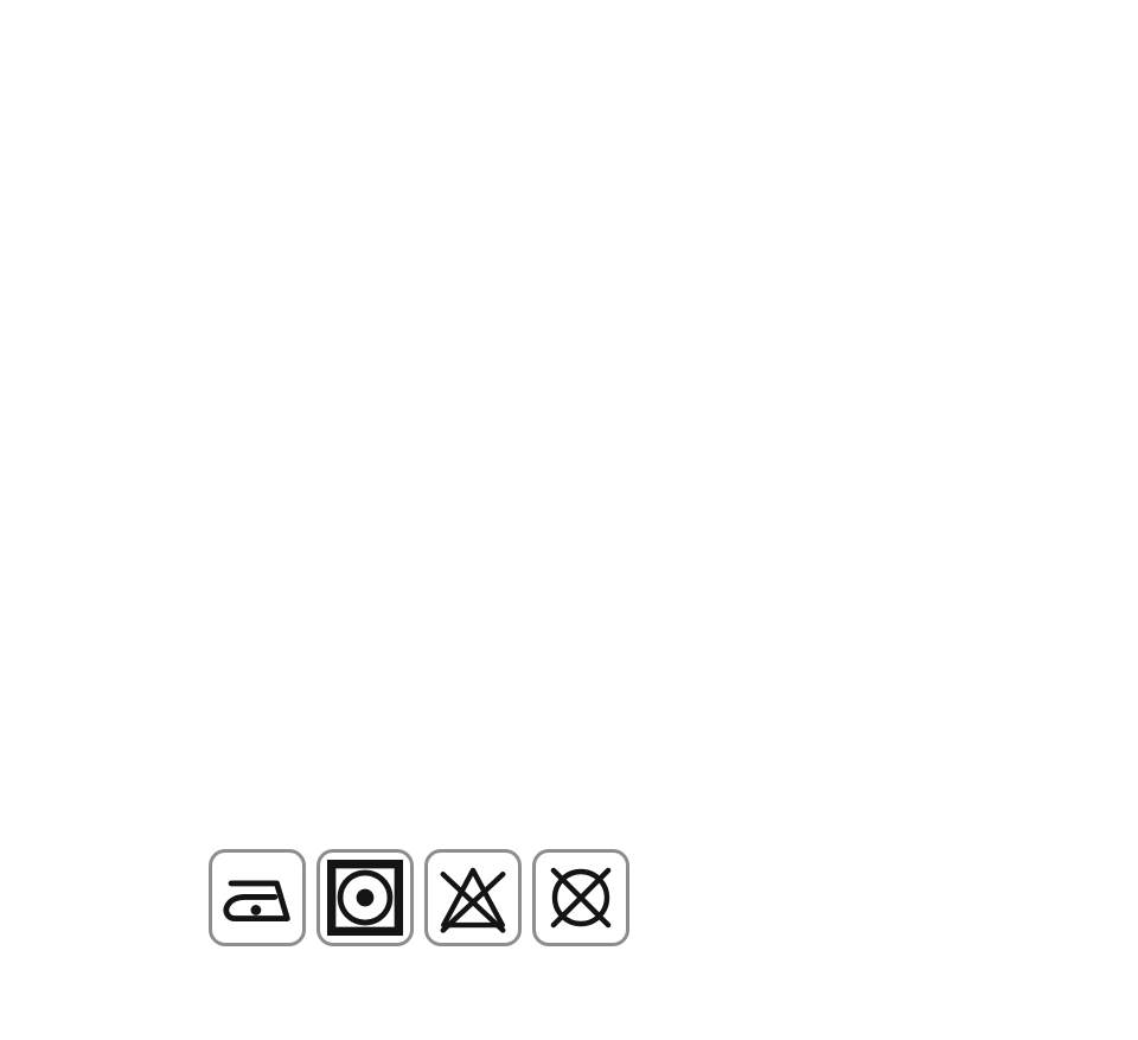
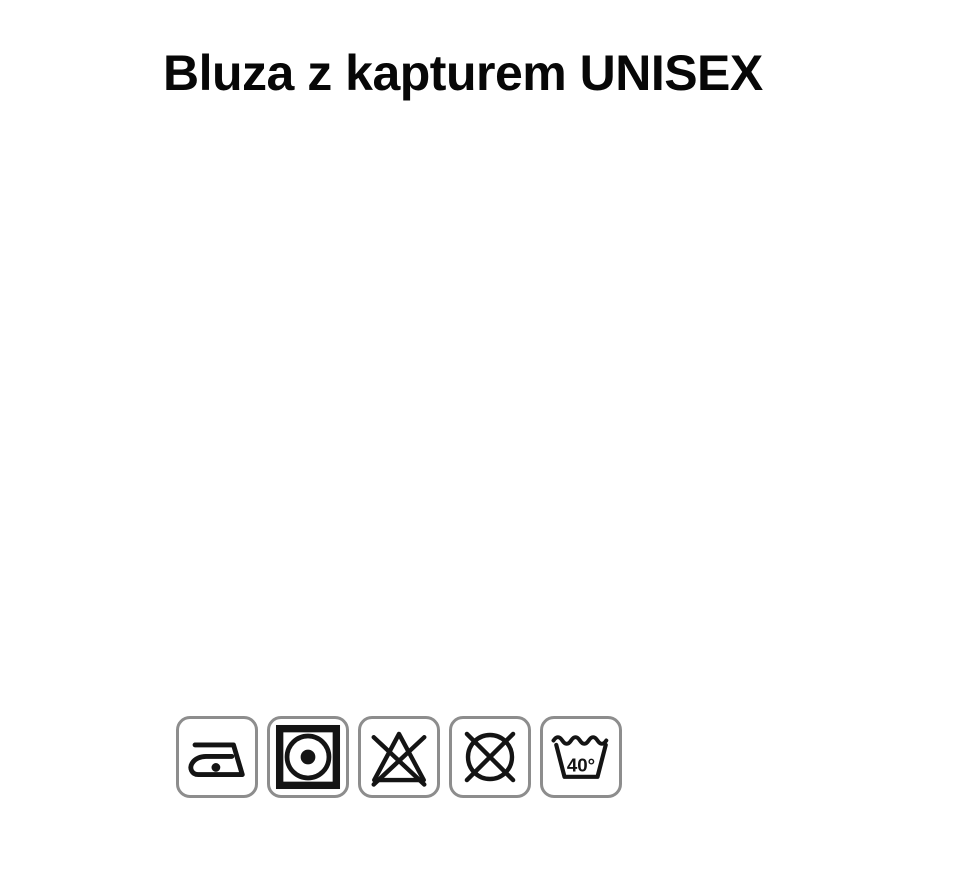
+ Bluza z kapturem UNISEX
+ 40°
